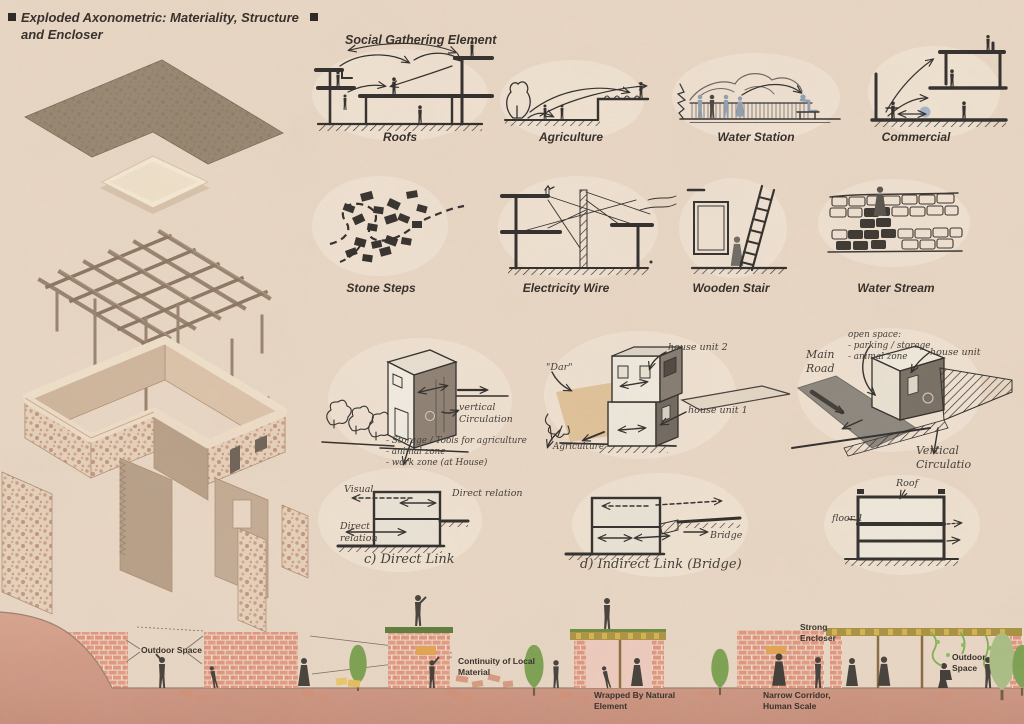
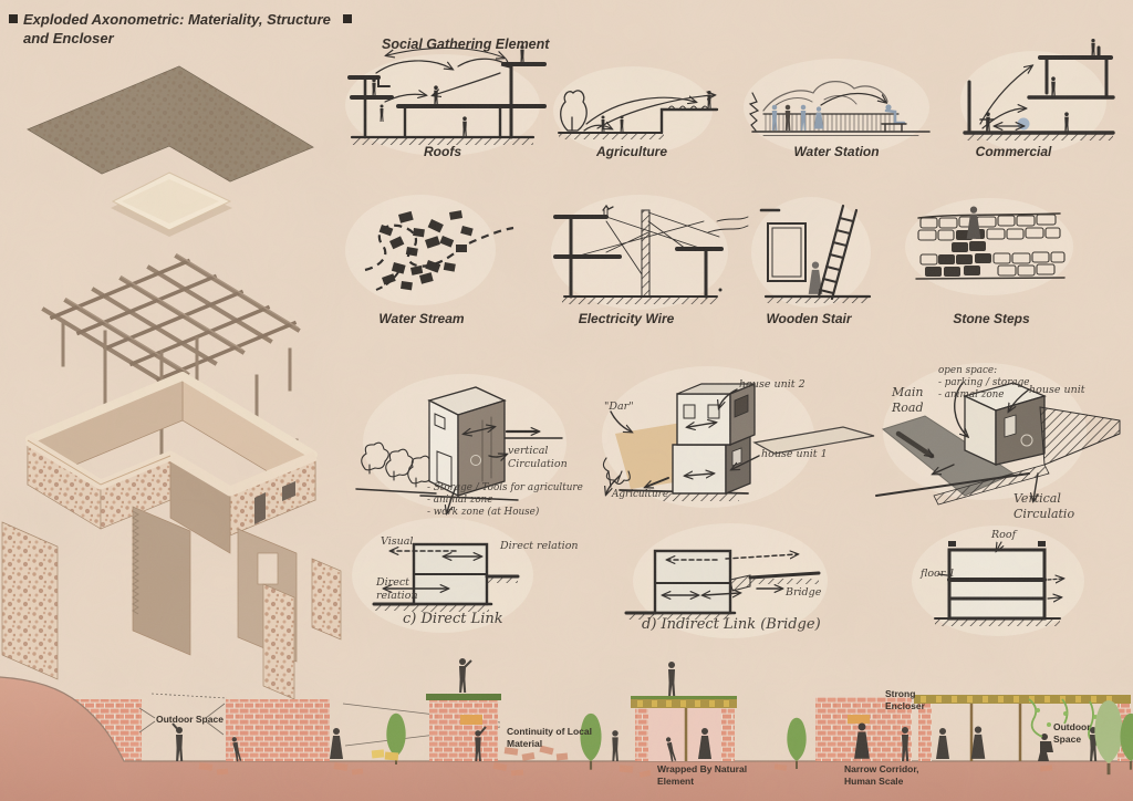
  Exploded Axonometric: Materiality, Structure and Encloser
  Social Gathering Element
  Roofs
  Agriculture
  Water Station
  Commercial
- Stone Steps
+ Water Stream
  Electricity Wire
  Wooden Stair
- Water Stream
+ Stone Steps
  vertical
  Circulation
  - Storage / Tools for agriculture
  - animal zone
  - work zone (at House)
  house unit 2
  house unit 1
  "Dar"
  Agriculture
  Main
  Road
  open space:
  - parking / storage
  - animal zone
  house unit
  Vertical
  Circulatio
  Visual
  Direct relation
  Direct
  relation
  c) Direct Link
  Bridge
  d) Indirect Link (Bridge)
  Roof
  floor 1
  Outdoor Space
  Continuity of Local
  Material
  Wrapped By Natural
  Element
  Narrow Corridor,
  Human Scale
  Strong
  Encloser
  Outdoor
  Space
